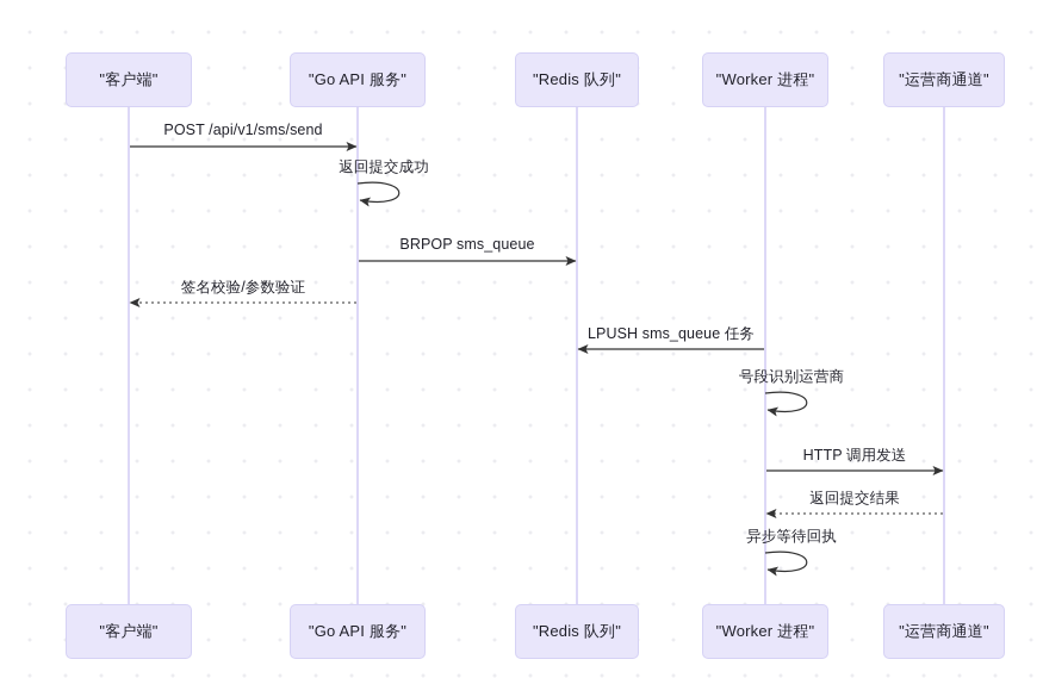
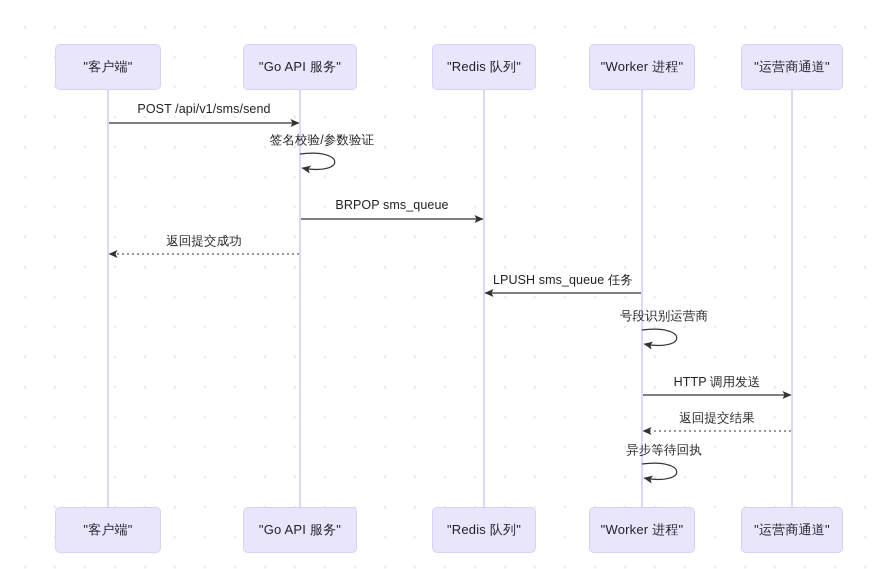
  "客户端"
  "客户端"
  "Go API 服务"
  "Go API 服务"
  "Redis 队列"
  "Redis 队列"
  "Worker 进程"
  "Worker 进程"
  "运营商通道"
  "运营商通道"
  POST /api/v1/sms/send
- 返回提交成功
+ 签名校验/参数验证
  BRPOP sms_queue
- 签名校验/参数验证
+ 返回提交成功
  LPUSH sms_queue 任务
  号段识别运营商
  HTTP 调用发送
  返回提交结果
  异步等待回执
